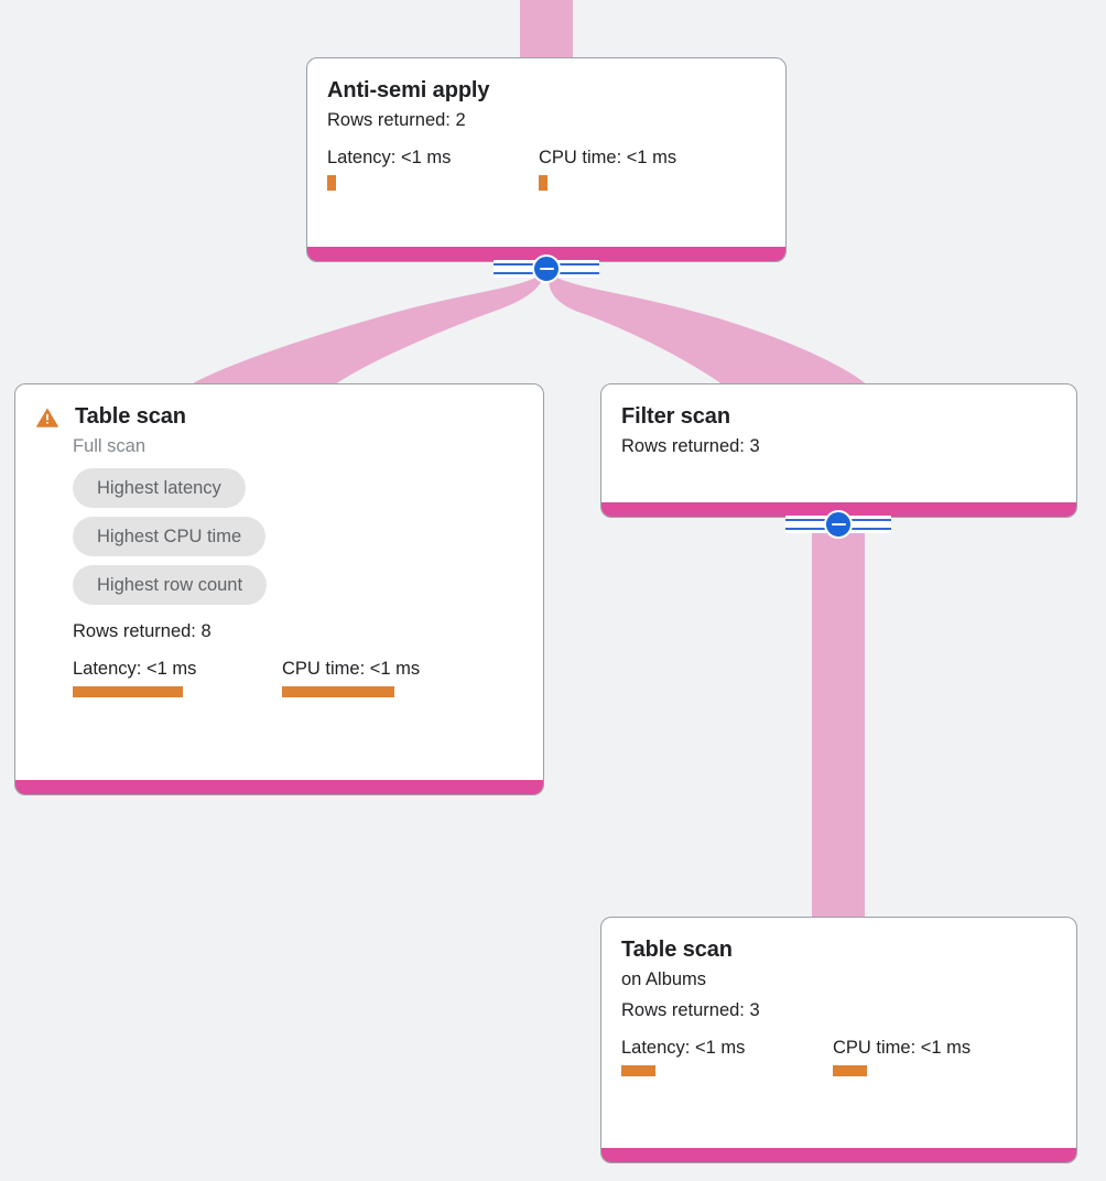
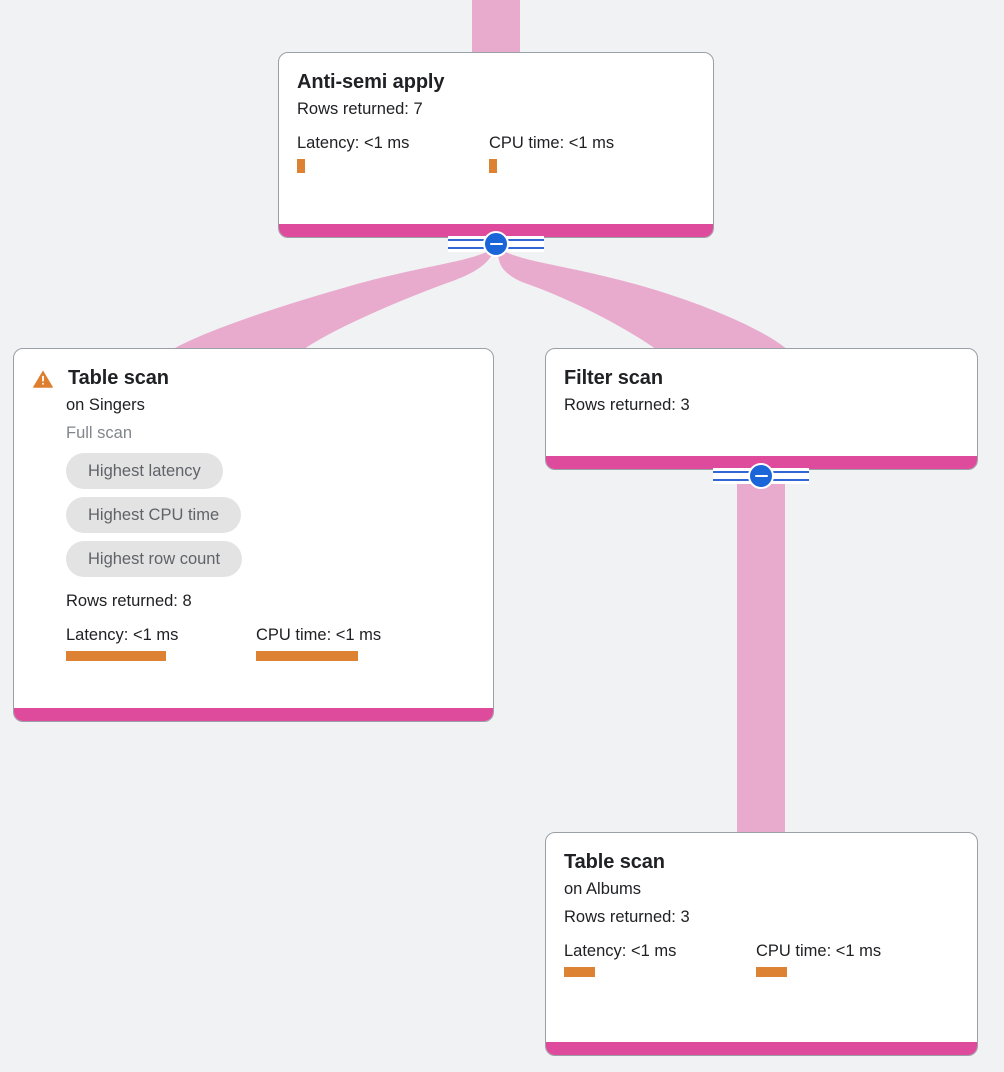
  Anti-semi apply
- Rows returned: 2
+ Rows returned: 7
  Latency: <1 ms
  CPU time: <1 ms
  Table scan
+ on Singers
  Full scan
  Highest latency
  Highest CPU time
  Highest row count
  Rows returned: 8
  Latency: <1 ms
  CPU time: <1 ms
  Filter scan
  Rows returned: 3
  Table scan
  on Albums
  Rows returned: 3
  Latency: <1 ms
  CPU time: <1 ms
